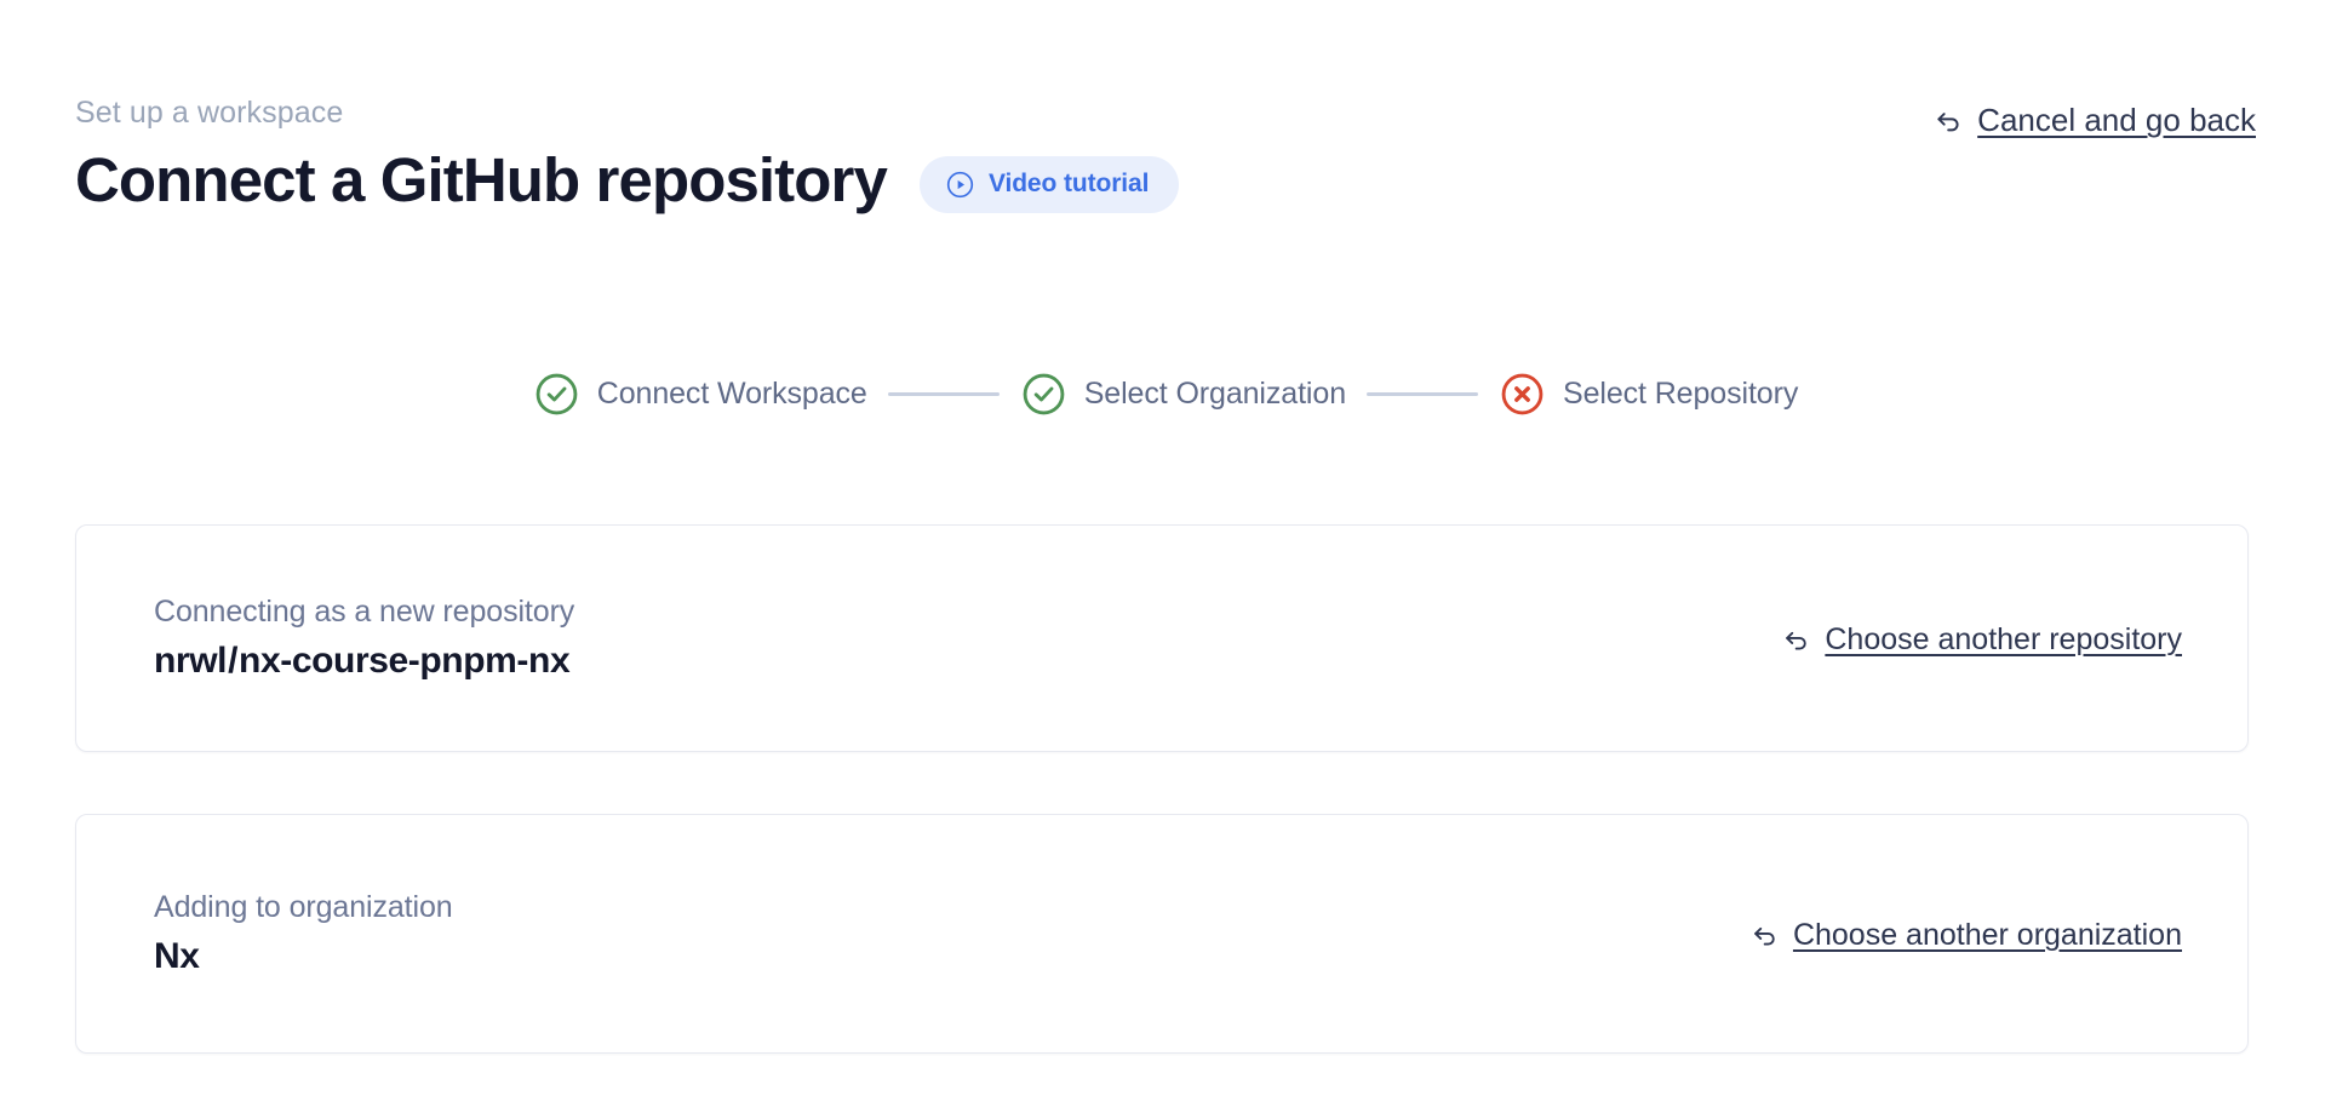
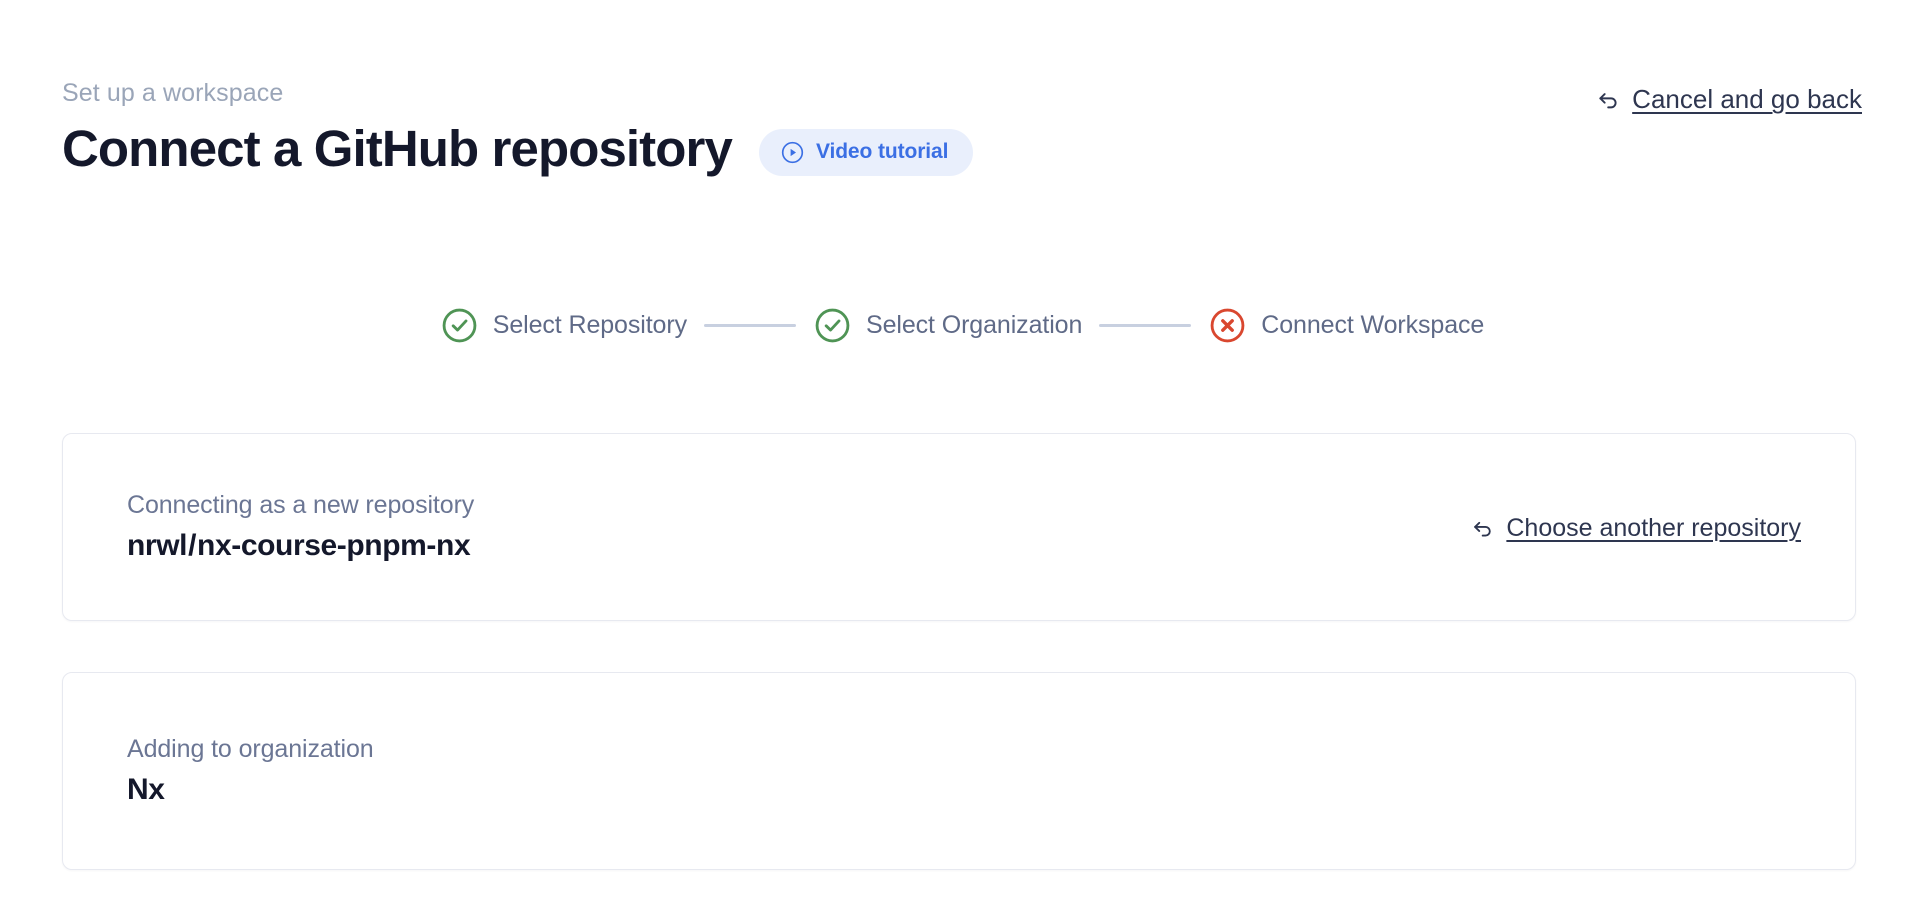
  Set up a workspace
  Connect a GitHub repository
  Video tutorial
  Cancel and go back
- Connect Workspace
+ Select Repository
  Select Organization
- Select Repository
+ Connect Workspace
  Connecting as a new repository
  nrwl/nx-course-pnpm-nx
  Choose another repository
  Adding to organization
  Nx
- Choose another organization
